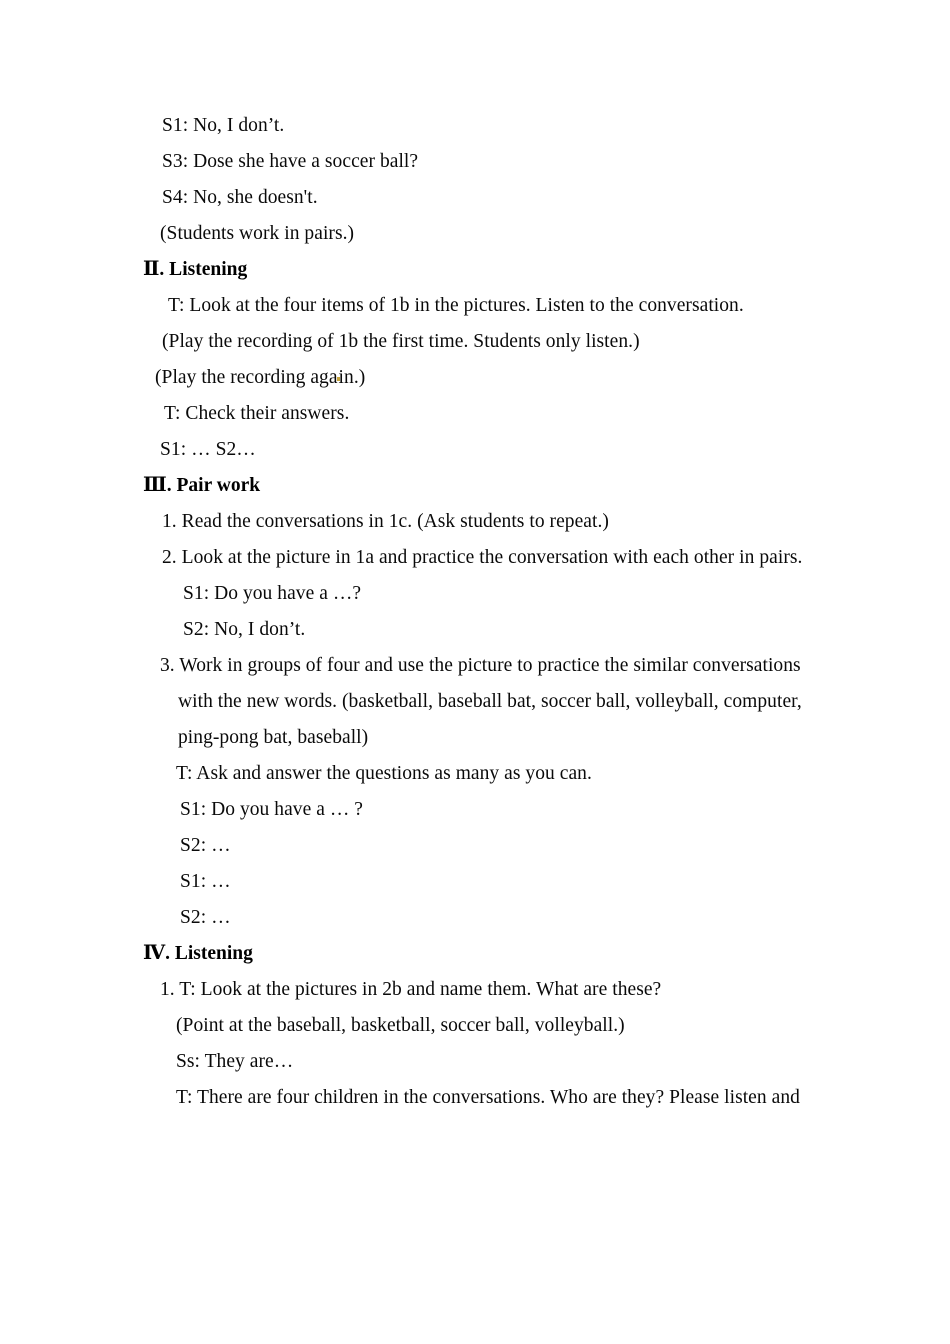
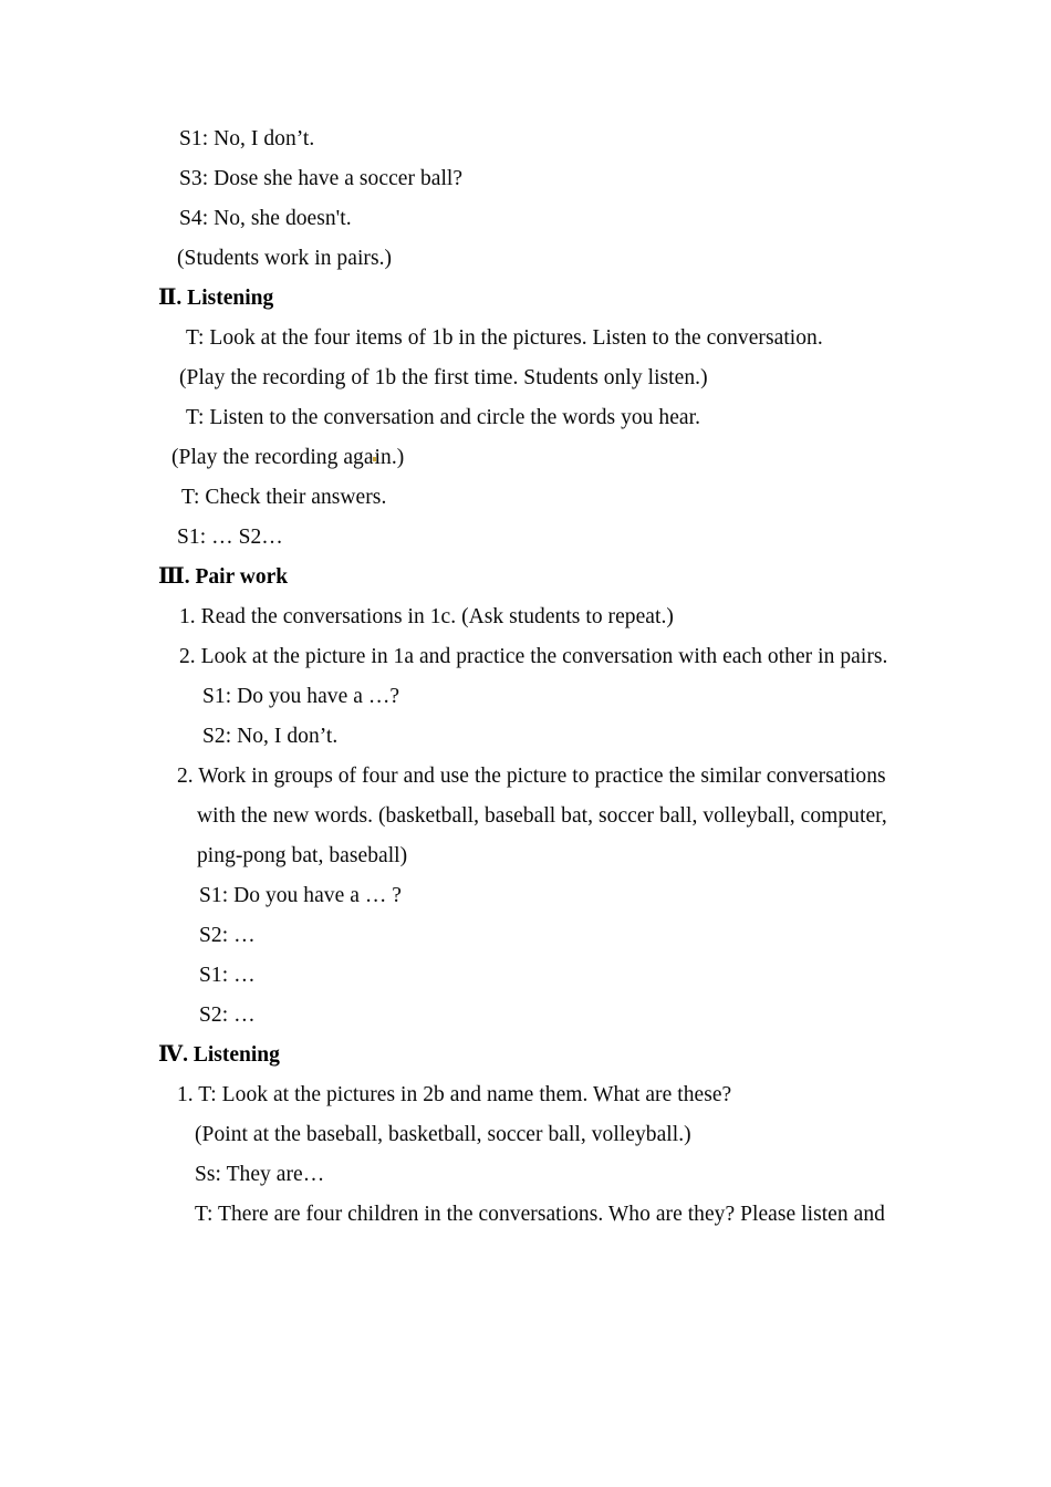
  S1: No, I don’t.
  S3: Dose she have a soccer ball?
  S4: No, she doesn't.
  (Students work in pairs.)
  Ⅱ. Listening
  T: Look at the four items of 1b in the pictures. Listen to the conversation.
  (Play the recording of 1b the first time. Students only listen.)
+ T: Listen to the conversation and circle the words you hear.
  (Play the recording again.)
  T: Check their answers.
  S1: … S2…
  Ⅲ. Pair work
  1. Read the conversations in 1c. (Ask students to repeat.)
  2. Look at the picture in 1a and practice the conversation with each other in pairs.
  S1: Do you have a …?
  S2: No, I don’t.
- 3. Work in groups of four and use the picture to practice the similar conversations
+ 2. Work in groups of four and use the picture to practice the similar conversations
  with the new words. (basketball, baseball bat, soccer ball, volleyball, computer,
  ping-pong bat, baseball)
- T: Ask and answer the questions as many as you can.
  S1: Do you have a … ?
  S2: …
  S1: …
  S2: …
  Ⅳ. Listening
  1. T: Look at the pictures in 2b and name them. What are these?
  (Point at the baseball, basketball, soccer ball, volleyball.)
  Ss: They are…
  T: There are four children in the conversations. Who are they? Please listen and
